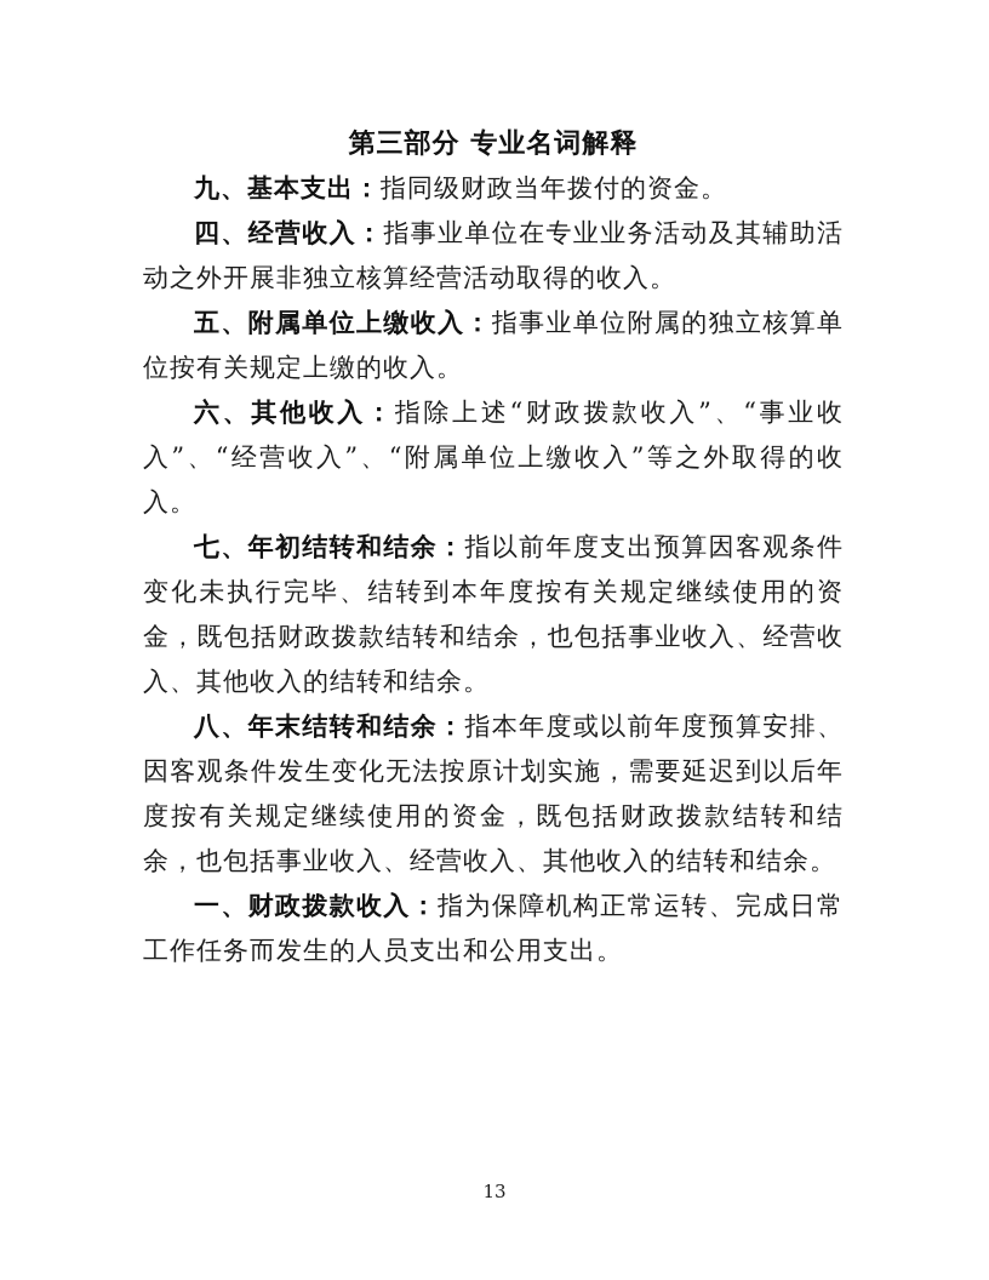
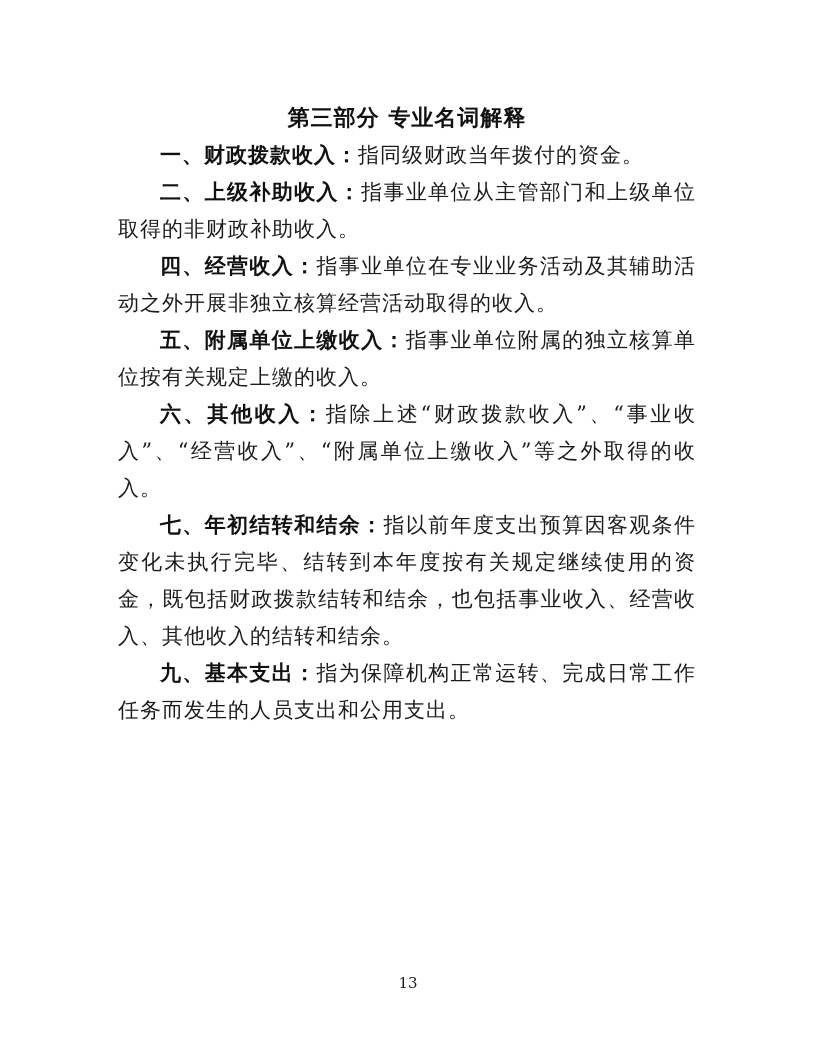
  第三部分 专业名词解释
- 九、基本支出：指同级财政当年拨付的资金。
+ 一、财政拨款收入：指同级财政当年拨付的资金。
+ 二、上级补助收入：指事业单位从主管部门和上级单位取得的非财政补助收入。
  四、经营收入：指事业单位在专业业务活动及其辅助活动之外开展非独立核算经营活动取得的收入。
  五、附属单位上缴收入：指事业单位附属的独立核算单位按有关规定上缴的收入。
  六、其他收入：指除上述“财政拨款收入”、“事业收入”、“经营收入”、“附属单位上缴收入”等之外取得的收入。
  七、年初结转和结余：指以前年度支出预算因客观条件变化未执行完毕、结转到本年度按有关规定继续使用的资金，既包括财政拨款结转和结余，也包括事业收入、经营收入、其他收入的结转和结余。
- 八、年末结转和结余：指本年度或以前年度预算安排、因客观条件发生变化无法按原计划实施，需要延迟到以后年度按有关规定继续使用的资金，既包括财政拨款结转和结余，也包括事业收入、经营收入、其他收入的结转和结余。
- 一、财政拨款收入：指为保障机构正常运转、完成日常工作任务而发生的人员支出和公用支出。
+ 九、基本支出：指为保障机构正常运转、完成日常工作任务而发生的人员支出和公用支出。
  13
